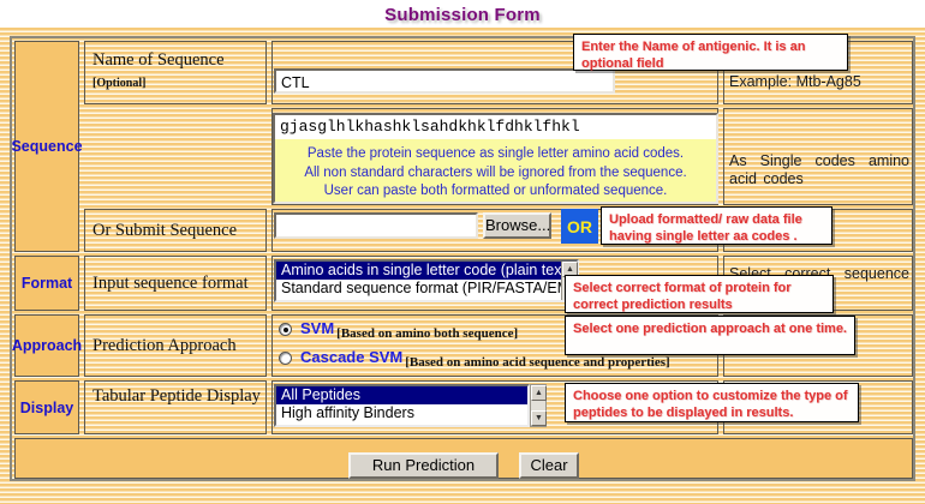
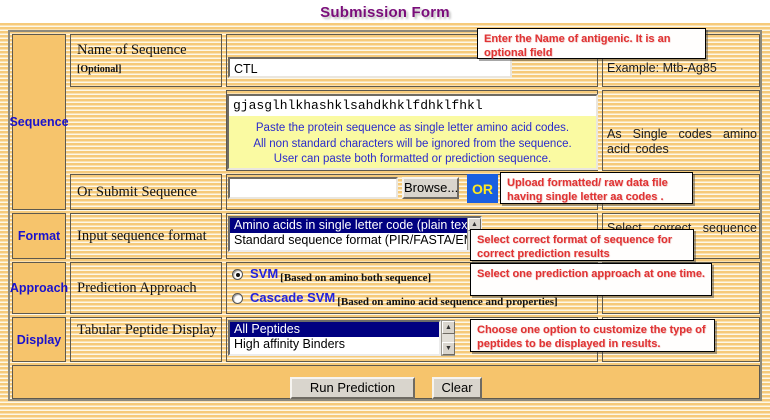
  Submission Form
  Sequence
  Format
  Approach
  Display
  Name of Sequence [Optional]
  CTL
  Example: Mtb-Ag85
  gjasglhlkhashklsahdkhklfdhklfhkl
  Paste the protein sequence as single letter amino acid codes.
  All non standard characters will be ignored from the sequence.
- User can paste both formatted or unformated sequence.
+ User can paste both formatted or prediction sequence.
  As Single codes amino acid codes
  Or Submit Sequence
  Browse...
  OR
  Input sequence format
  Amino acids in single letter code (plain tex
  Standard sequence format (PIR/FASTA/E
  Select correct sequence
  Prediction Approach
  SVM
  [Based on amino both sequence]
  Cascade SVM
  [Based on amino acid sequence and properties]
  Tabular Peptide Display
  All Peptides
  High affinity Binders
  Run Prediction
  Clear
  Enter the Name of antigenic. It is an optional field
  Upload formatted/ raw data file having single letter aa codes .
- Select correct format of protein for correct prediction results
+ Select correct format of sequence for correct prediction results
  Select one prediction approach at one time.
  Choose one option to customize the type of peptides to be displayed in results.
